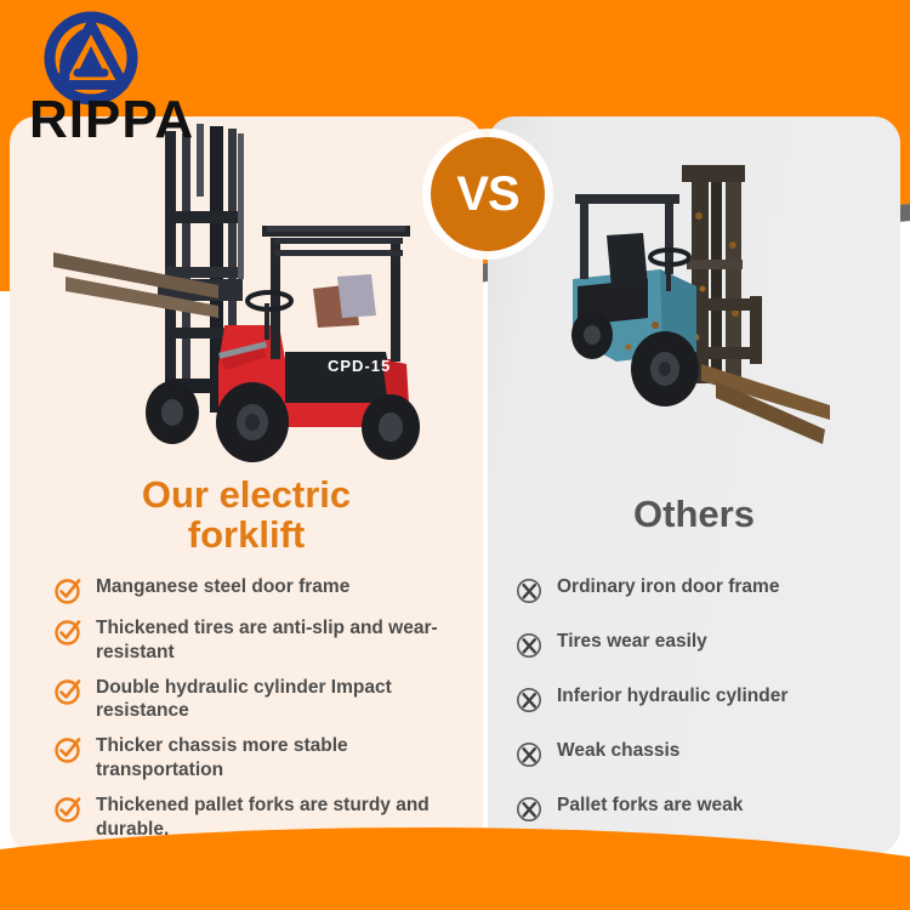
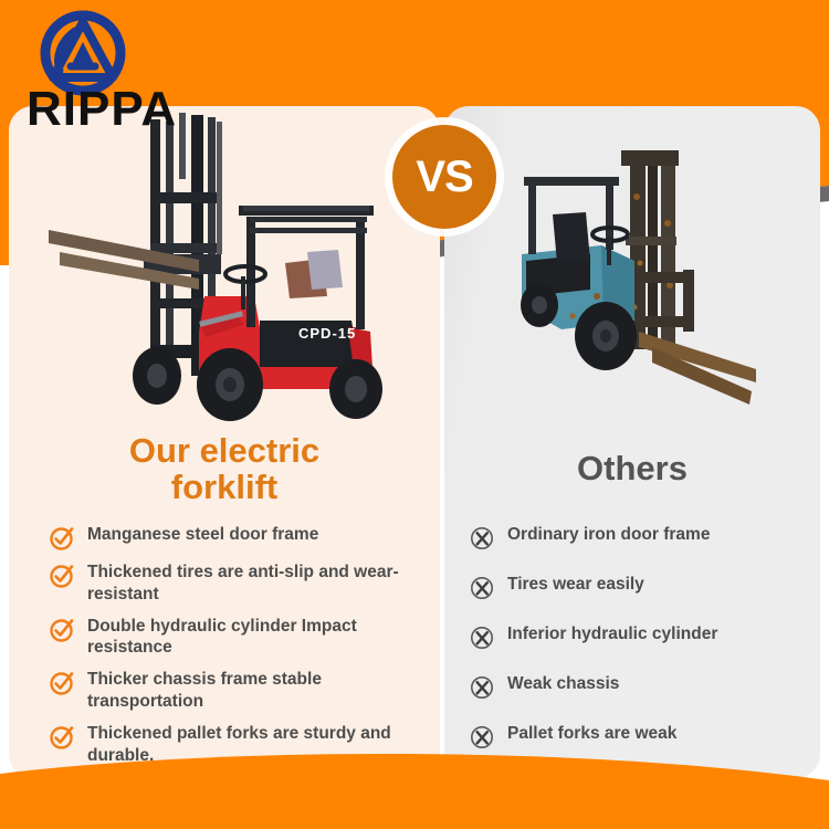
  CPD-15
  VS
  Our electric
  forklift
  Others
  Manganese steel door frame
  Thickened tires are anti-slip and wear-resistant
  Double hydraulic cylinder Impact resistance
- Thicker chassis more stable transportation
+ Thicker chassis frame stable transportation
  Thickened pallet forks are sturdy and durable.
  Ordinary iron door frame
  Tires wear easily
  Inferior hydraulic cylinder
  Weak chassis
  Pallet forks are weak
  RIPPA
